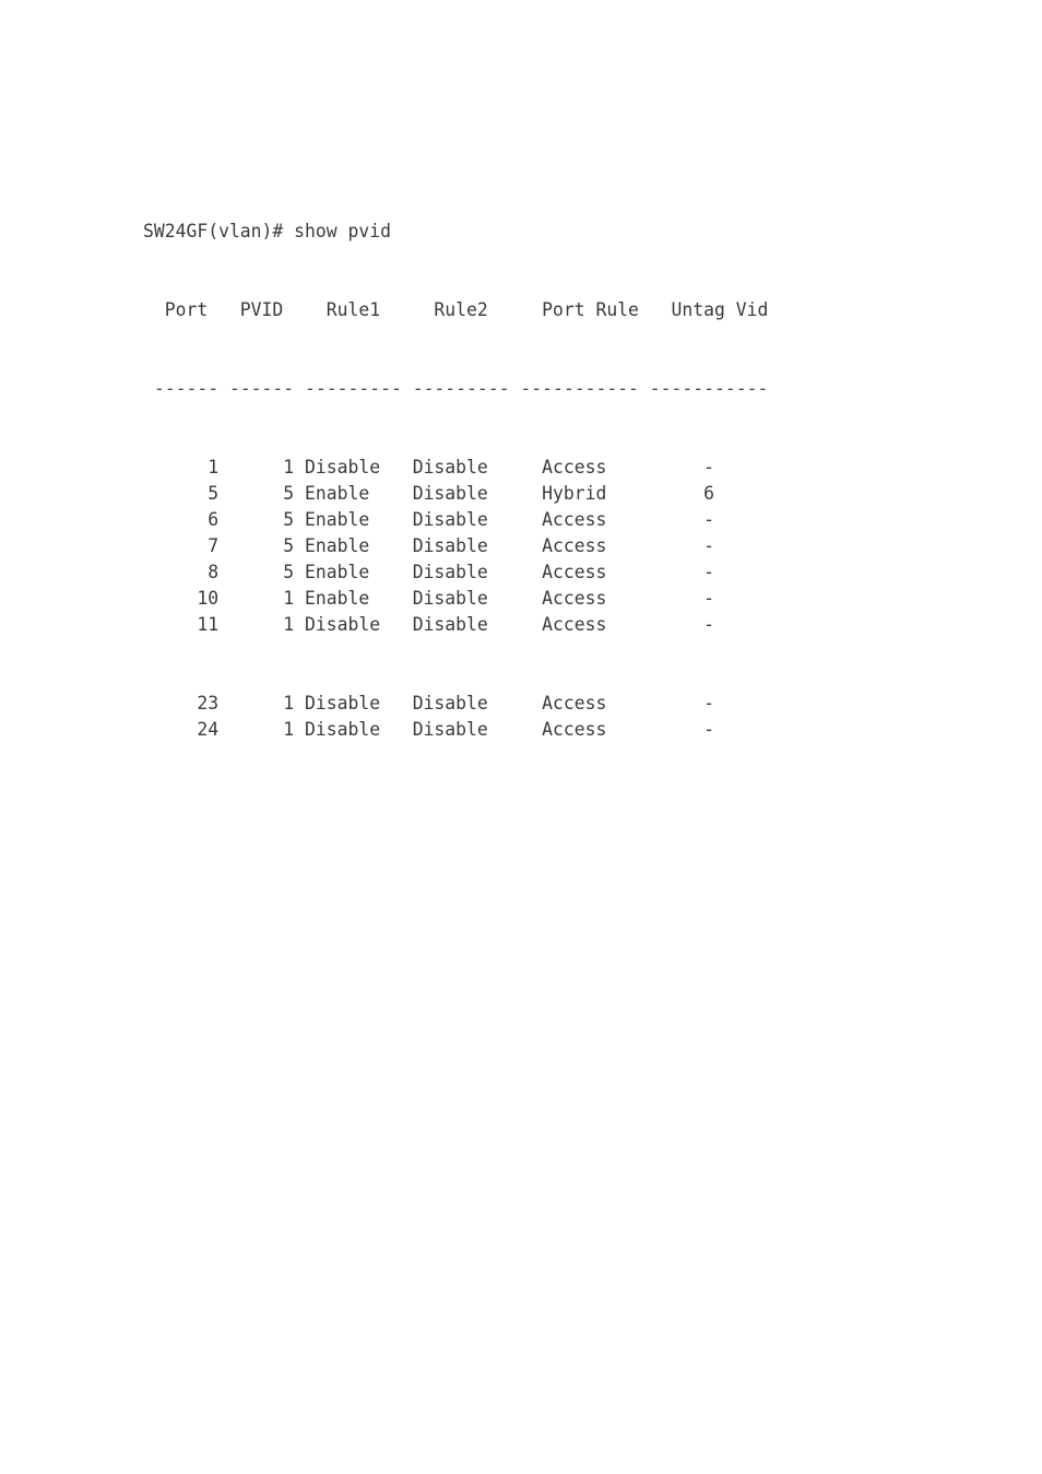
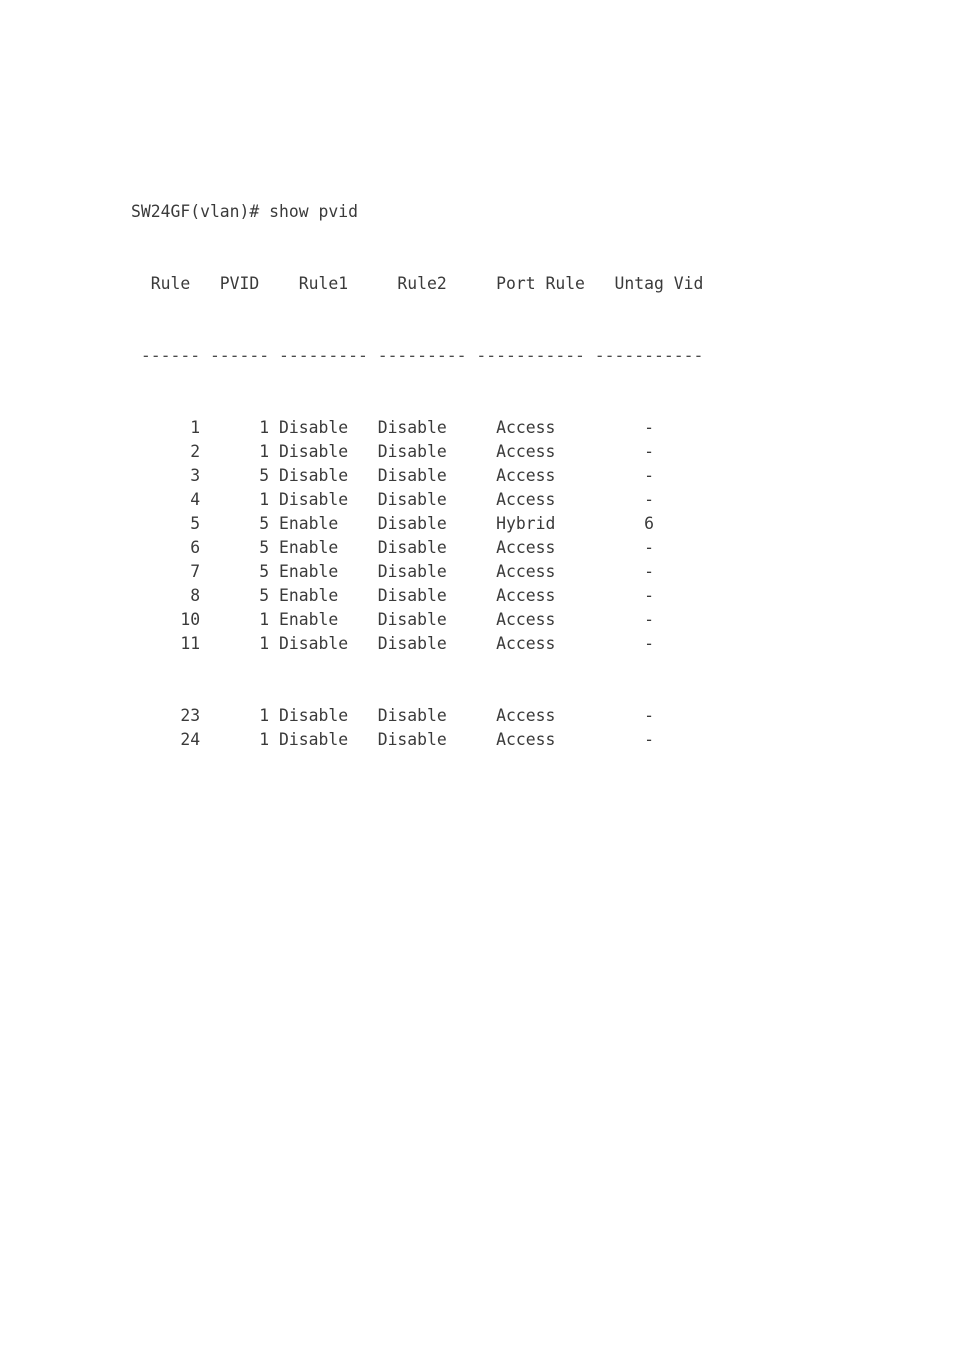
  SW24GF(vlan)# show pvid
- Port PVID Rule1 Rule2 Port Rule Untag Vid
+ Rule PVID Rule1 Rule2 Port Rule Untag Vid
  ------ ------ --------- --------- ----------- -----------
  1 1 Disable Disable Access -
+ 2 1 Disable Disable Access -
+ 3 5 Disable Disable Access -
+ 4 1 Disable Disable Access -
  5 5 Enable Disable Hybrid 6
  6 5 Enable Disable Access -
  7 5 Enable Disable Access -
  8 5 Enable Disable Access -
  10 1 Enable Disable Access -
  11 1 Disable Disable Access -
  23 1 Disable Disable Access -
  24 1 Disable Disable Access -
